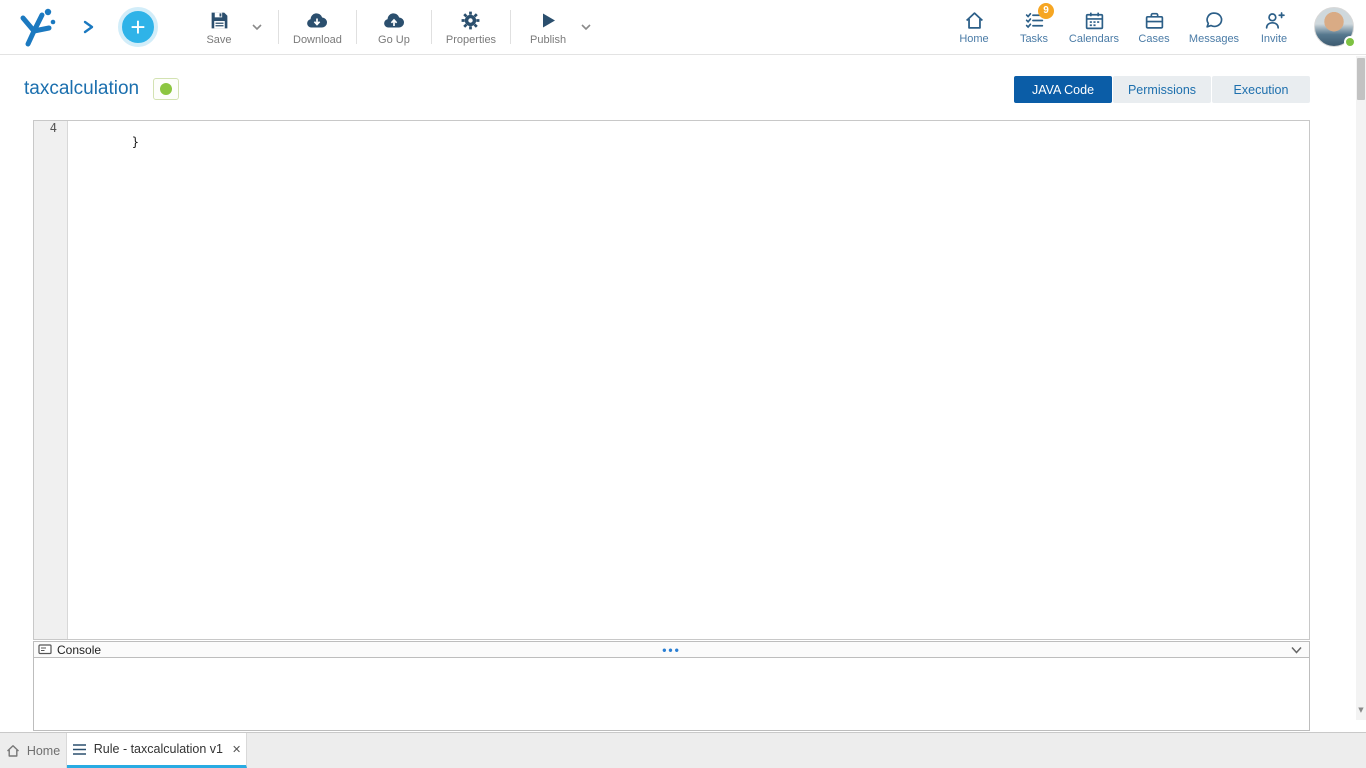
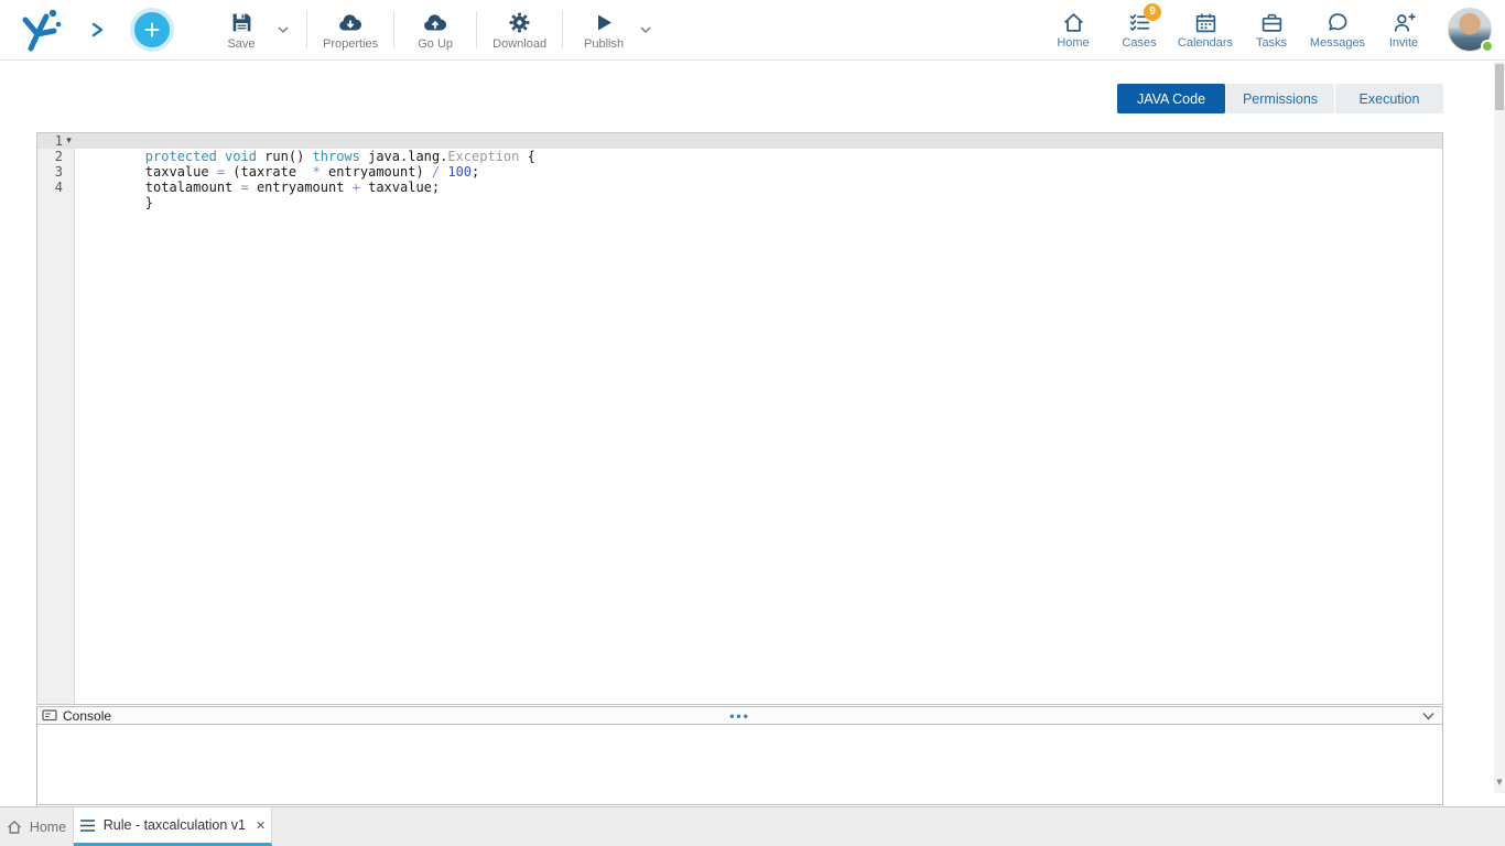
  +
  Save
- Download
+ Properties
  Go Up
- Properties
+ Download
  Publish
  Home
  9
- Tasks
+ Cases
  Calendars
- Cases
+ Tasks
  Messages
  Invite
- taxcalculation
  JAVA Code
  Permissions
  Execution
+ 1
+ ▾
+ protected void run() throws java.lang.Exception {
+ 2
+ taxvalue = (taxrate * entryamount) / 100;
+ 3
+ totalamount = entryamount + taxvalue;
  4
  }
  Console
  •••
  Home
  Rule - taxcalculation v1
  ✕
  ▼
